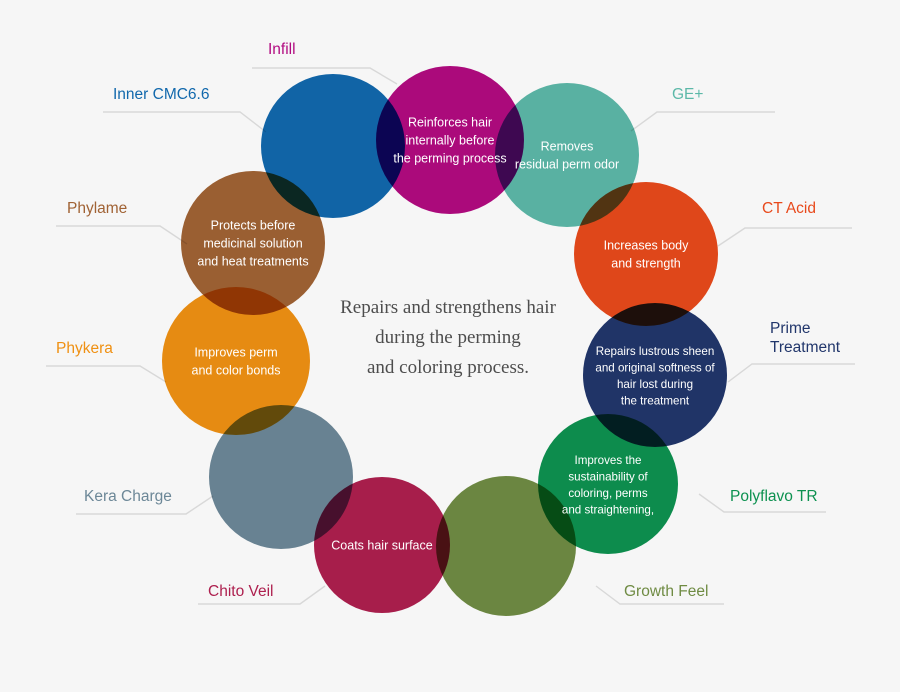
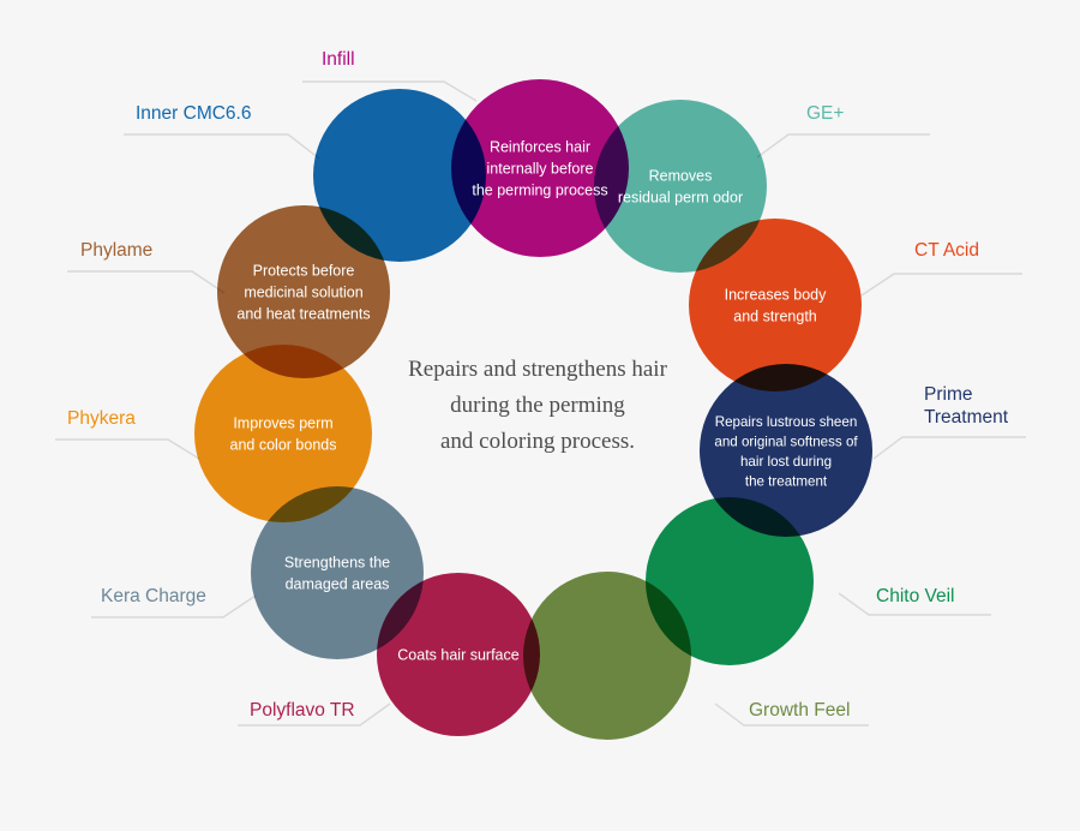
  Reinforces hair internally before the perming process
  Protects before medicinal solution and heat treatments
  Improves perm and color bonds
+ Strengthens the damaged areas
  Coats hair surface
- Improves the sustainability of coloring, perms and straightening,
  Repairs lustrous sheen and original softness of hair lost during the treatment
  Increases body and strength
  Removes residual perm odor
  Repairs and strengthens hair during the perming and coloring process.
  Infill
  Inner CMC6.6
  Phylame
  Phykera
  Kera Charge
- Chito Veil
+ Polyflavo TR
  Growth Feel
- Polyflavo TR
+ Chito Veil
  Prime Treatment
  CT Acid
  GE+
